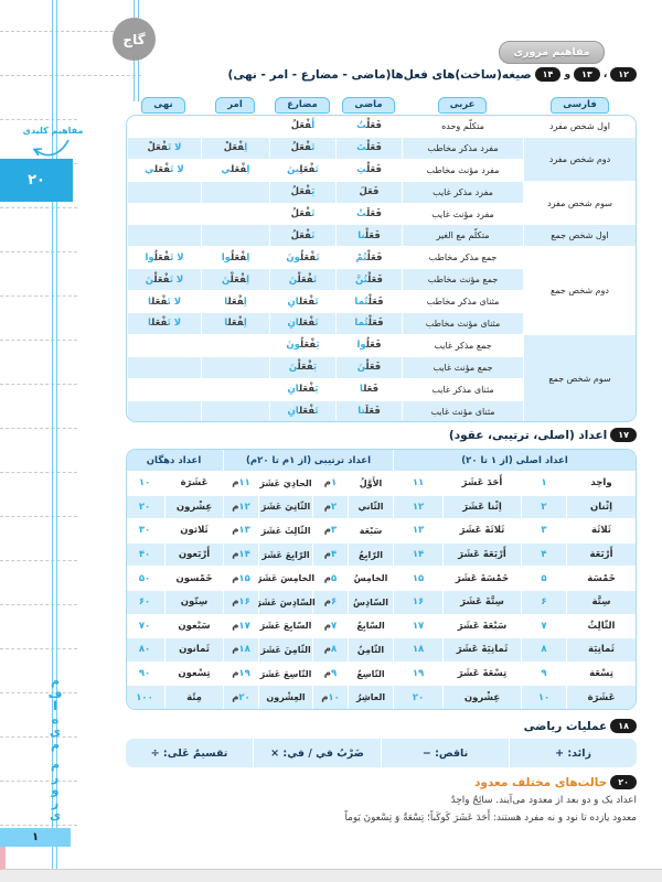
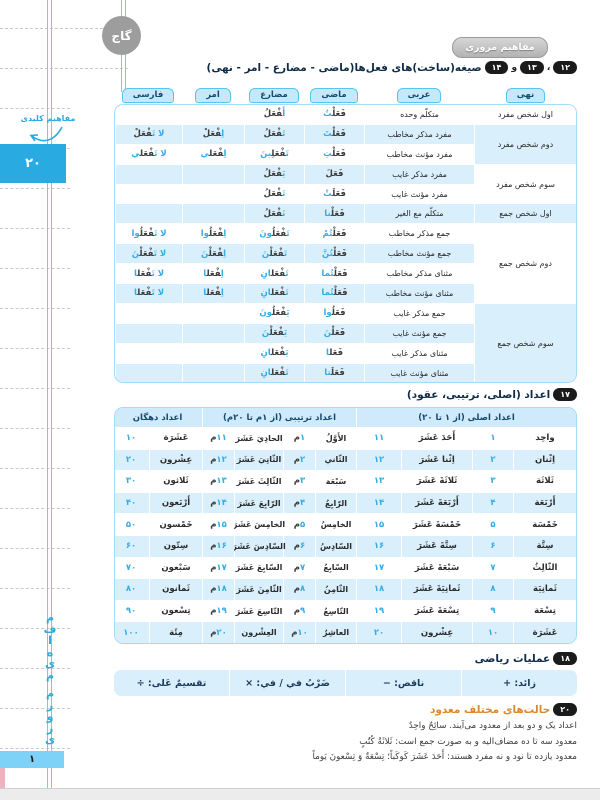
  گاج
  مفاهیم کلیدی
  ۲۰
  مفاهیم مروری
  ۱۲
  ،
  ۱۳
  و
  ۱۴
  صیغه(ساخت)های فعل‌ها(ماضی - مضارع - امر - نهی)
- فارسی
+ نهی
  عربی
  ماضی
  مضارع
  امر
- نهی
+ فارسی
  اول شخص مفرد
  متکلّم وحده
  فَعَلْ‍
  ‍تُ
  أَ‍
  ‍فْعَلُ
  دوم شخص مفرد
  مفرد مذکر مخاطب
  فَعَلْ‍
  ‍تَ
  تَ‍
  ‍فْعَلُ
  اِ‍
  ‍فْعَلْ
  لا تَ‍
  ‍فْعَلْ
  مفرد مؤنث مخاطب
  فَعَلْ‍
  ‍تِ
  تَ‍
  ‍فْعَلِ‍
  ‍ينَ
  اِ‍
  ‍فْعَل‍
  ‍ي
  لا تَ‍
  ‍فْعَل‍
  ‍ي
  سوم شخص مفرد
  مفرد مذکر غایب
  فَعَلَ
  يَ‍
  ‍فْعَلُ
  مفرد مؤنث غایب
  فَعَلَ‍
  ‍تْ
  تَ‍
  ‍فْعَلُ
  اول شخص جمع
  متکلّم مع الغیر
  فَعَلْ‍
  ‍نا
  نَ‍
  ‍فْعَلُ
  دوم شخص جمع
  جمع مذکر مخاطب
  فَعَلْ‍
  ‍تُمْ
  تَ‍
  ‍فْعَلُ‍
  ‍ونَ
  اِ‍
  ‍فْعَلُ‍
  ‍وا
  لا تَ‍
  ‍فْعَلُ‍
  ‍وا
  جمع مؤنث مخاطب
  فَعَلْ‍
  ‍تُنَّ
  تَ‍
  ‍فْعَلْ‍
  ‍نَ
  اِ‍
  ‍فْعَلْ‍
  ‍نَ
  لا تَ‍
  ‍فْعَلْ‍
  ‍نَ
  مثنای مذکر مخاطب
  فَعَلْ‍
  ‍تُما
  تَ‍
  ‍فْعَل‍
  ‍انِ
  اِ‍
  ‍فْعَل‍
  ‍ا
  لا تَ‍
  ‍فْعَل‍
  ‍ا
  مثنای مؤنث مخاطب
  فَعَلْ‍
  ‍تُما
  تَ‍
  ‍فْعَل‍
  ‍انِ
  اِ‍
  ‍فْعَل‍
  ‍ا
  لا تَ‍
  ‍فْعَل‍
  ‍ا
  سوم شخص جمع
  جمع مذکر غایب
  فَعَلُ‍
  ‍وا
  يَ‍
  ‍فْعَلُ‍
  ‍ونَ
  جمع مؤنث غایب
  فَعَلْ‍
  ‍نَ
  يَ‍
  ‍فْعَلْ‍
  ‍نَ
  مثنای مذکر غایب
  فَعَل‍
  ‍ا
  يَ‍
  ‍فْعَل‍
  ‍انِ
  مثنای مؤنث غایب
  فَعَلَ‍
  ‍تا
  تَ‍
  ‍فْعَل‍
  ‍انِ
  ۱۷
  اعداد (اصلی، ترتیبی، عقود)
  اعداد اصلی (از ۱ تا ۲۰)
  اعداد ترتیبی (از ۱م تا ۲۰م)
  اعداد دهگان
  واحِد
  ۱
  أَحَدَ عَشَرَ
  ۱۱
  الأَوَّلُ
  ۱
  م
  الحادِيَ عَشَرَ
  ۱۱
  م
  عَشَرَة
  ۱۰
  اِثْنان
  ۲
  اِثْنا عَشَرَ
  ۱۲
  الثّاني
  ۲
  م
  الثّانِيَ عَشَرَ
  ۱۲
  م
  عِشْرون
  ۲۰
  ثَلاثَة
  ۳
  ثَلاثَةَ عَشَرَ
  ۱۳
  سَبْعَة
  ۳
  م
  الثّالِثَ عَشَرَ
  ۱۳
  م
  ثَلاثون
  ۳۰
  أَرْبَعَة
  ۴
  أَرْبَعَةَ عَشَرَ
  ۱۴
  الرّابِعُ
  ۴
  م
  الرّابِعَ عَشَرَ
  ۱۴
  م
  أَرْبَعون
  ۴۰
  خَمْسَة
  ۵
  خَمْسَةَ عَشَرَ
  ۱۵
  الخامِسُ
  ۵
  م
  الخامِسَ عَشَرَ
  ۱۵
  م
  خَمْسون
  ۵۰
  سِتَّة
  ۶
  سِتَّةَ عَشَرَ
  ۱۶
  السّادِسُ
  ۶
  م
  السّادِسَ عَشَرَ
  ۱۶
  م
  سِتّون
  ۶۰
  الثّالِثُ
  ۷
  سَبْعَةَ عَشَرَ
  ۱۷
  السّابِعُ
  ۷
  م
  السّابِعَ عَشَرَ
  ۱۷
  م
  سَبْعون
  ۷۰
  ثَمانِيَة
  ۸
  ثَمانِيَةَ عَشَرَ
  ۱۸
  الثّامِنُ
  ۸
  م
  الثّامِنَ عَشَرَ
  ۱۸
  م
  ثَمانون
  ۸۰
  تِسْعَة
  ۹
  تِسْعَةَ عَشَرَ
  ۱۹
  التّاسِعُ
  ۹
  م
  التّاسِعَ عَشَرَ
  ۱۹
  م
  تِسْعون
  ۹۰
  عَشَرَة
  ۱۰
  عِشْرون
  ۲۰
  العاشِرُ
  ۱۰
  م
  العِشْرون
  ۲۰
  م
  مِئَة
  ۱۰۰
  ۱۸
  عملیات ریاضی
  زائد: +
  ناقص: −
  ضَرْبُ في / في: ×
  تقسیمٌ عَلی: ÷
  ۲۰
  حالت‌های مختلف معدود
  اعداد یک و دو بعد از معدود می‌آیند. سائِحٌ واحِدٌ
+ معدود سه تا ده مضاف‌الیه و به صورت جمع است: ثَلاثَةُ كُتُبٍ
  معدود یازده تا نود و نه مفرد هستند: أَحَدَ عَشَرَ كَوكَباً؛ تِسْعَةٌ وَ تِسْعونَ يَوماً
  م
  ف
  ا
  ه
  ی
  م
  م
  ر
  و
  ر
  ی
  ۱
